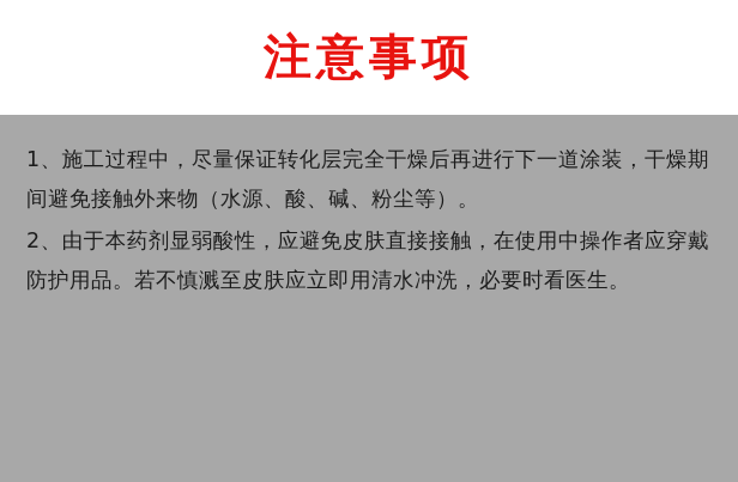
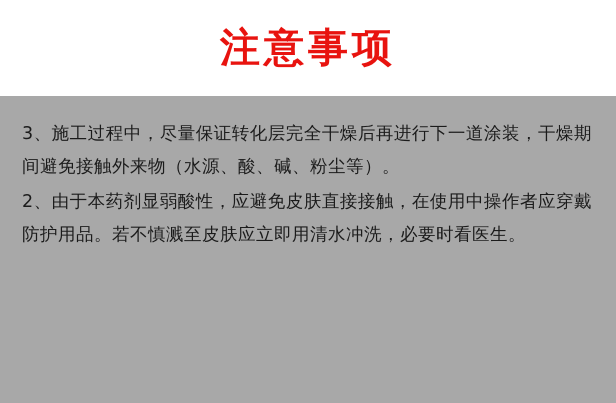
  注意事项
- 1、施工过程中，尽量保证转化层完全干燥后再进行下一道涂装，干燥期间避免接触外来物（水源、酸、碱、粉尘等）。
+ 3、施工过程中，尽量保证转化层完全干燥后再进行下一道涂装，干燥期间避免接触外来物（水源、酸、碱、粉尘等）。
  2、由于本药剂显弱酸性，应避免皮肤直接接触，在使用中操作者应穿戴防护用品。若不慎溅至皮肤应立即用清水冲洗，必要时看医生。
